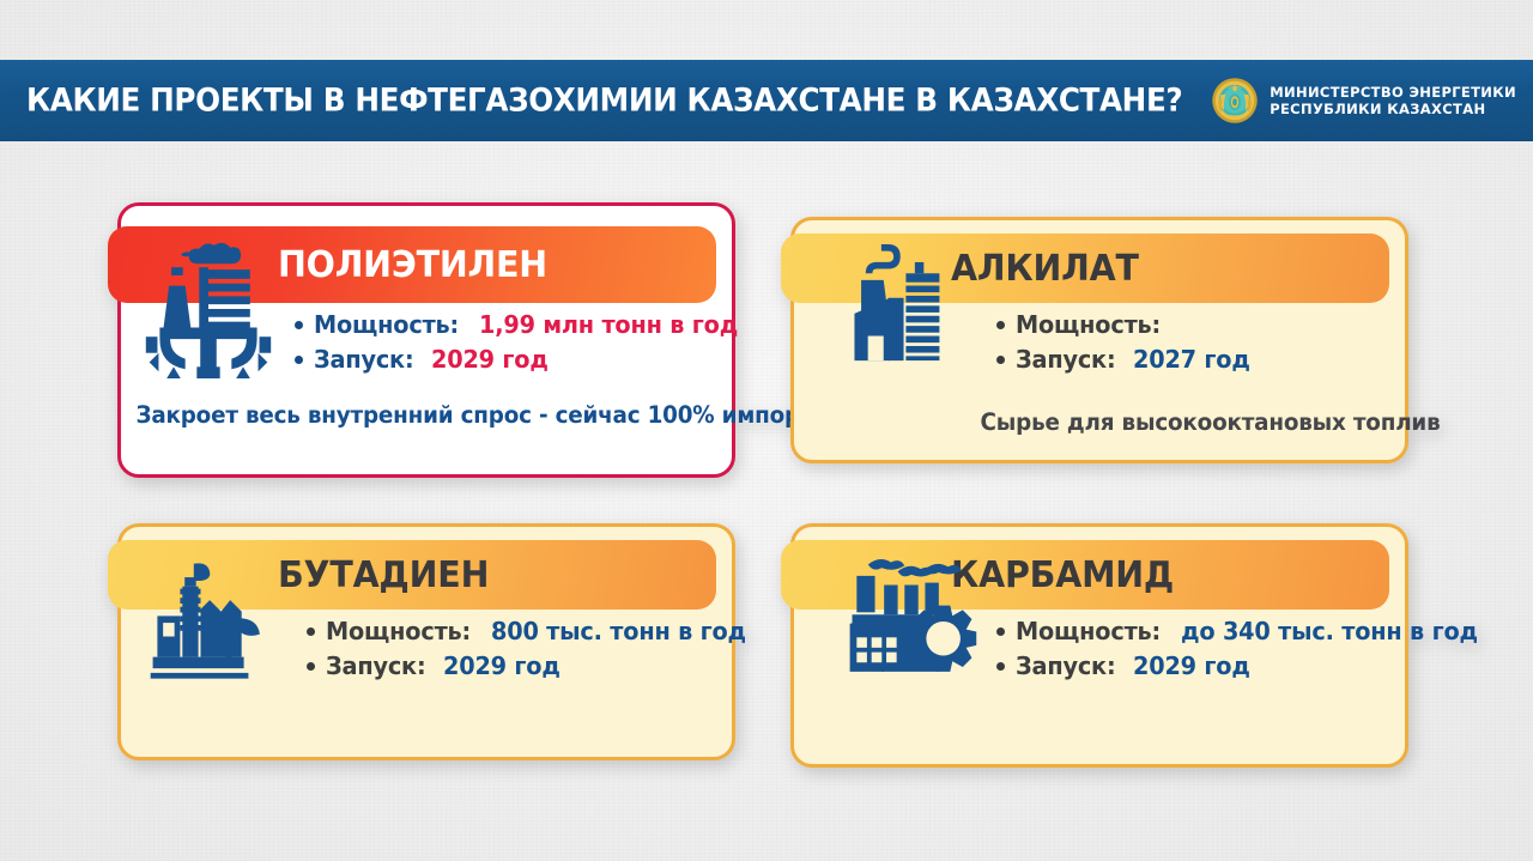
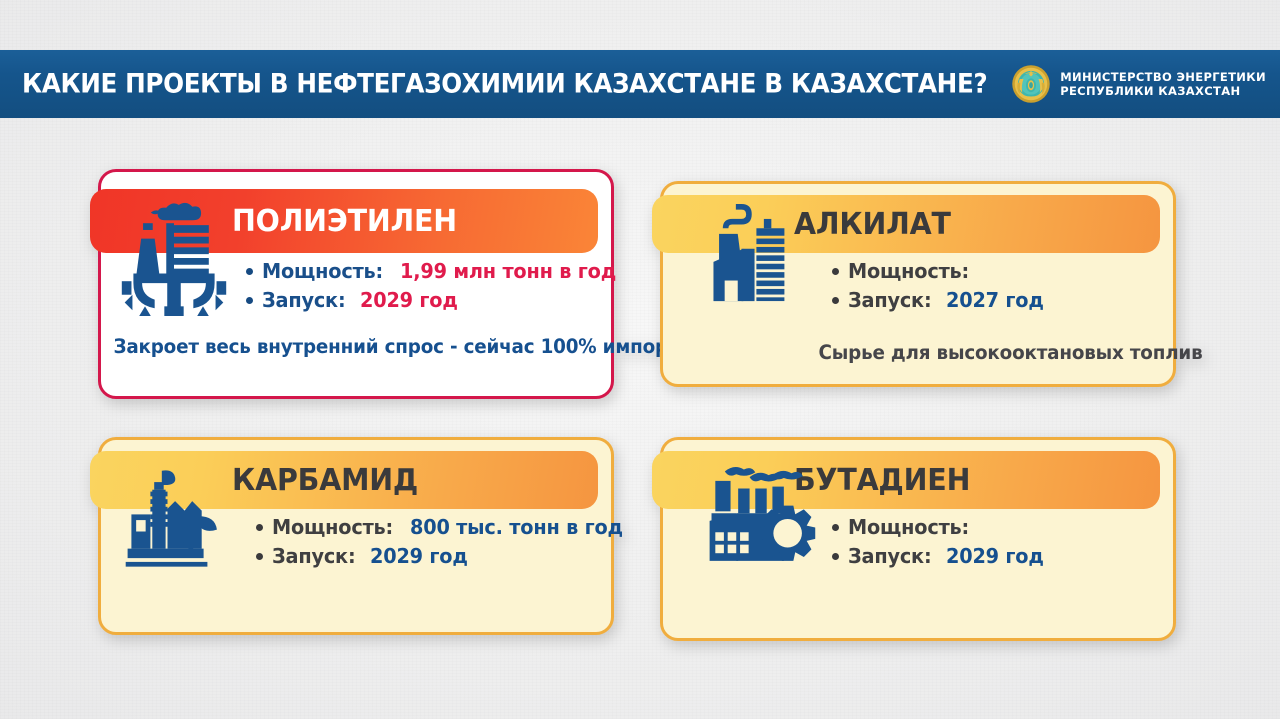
  КАКИЕ ПРОЕКТЫ В НЕФТЕГАЗОХИМИИ КАЗАХСТАНЕ В КАЗАХСТАНЕ?
  МИНИСТЕРСТВО ЭНЕРГЕТИКИ
  РЕСПУБЛИКИ КАЗАХСТАН
  ПОЛИЭТИЛЕН
  Мощность:
  1,99 млн тонн в год
  Запуск:
  2029 год
  Закроет весь внутренний спрос - сейчас 100% импо
  АЛКИЛАТ
  Мощность:
  Запуск:
  2027 год
  Сырье для высокооктановых топлив
- БУТАДИЕН
+ КАРБАМИД
  Мощность:
  800 тыс. тонн в год
  Запуск:
  2029 год
- КАРБАМИД
+ БУТАДИЕН
  Мощность:
- до 340 тыс. тонн в год
  Запуск:
  2029 год
